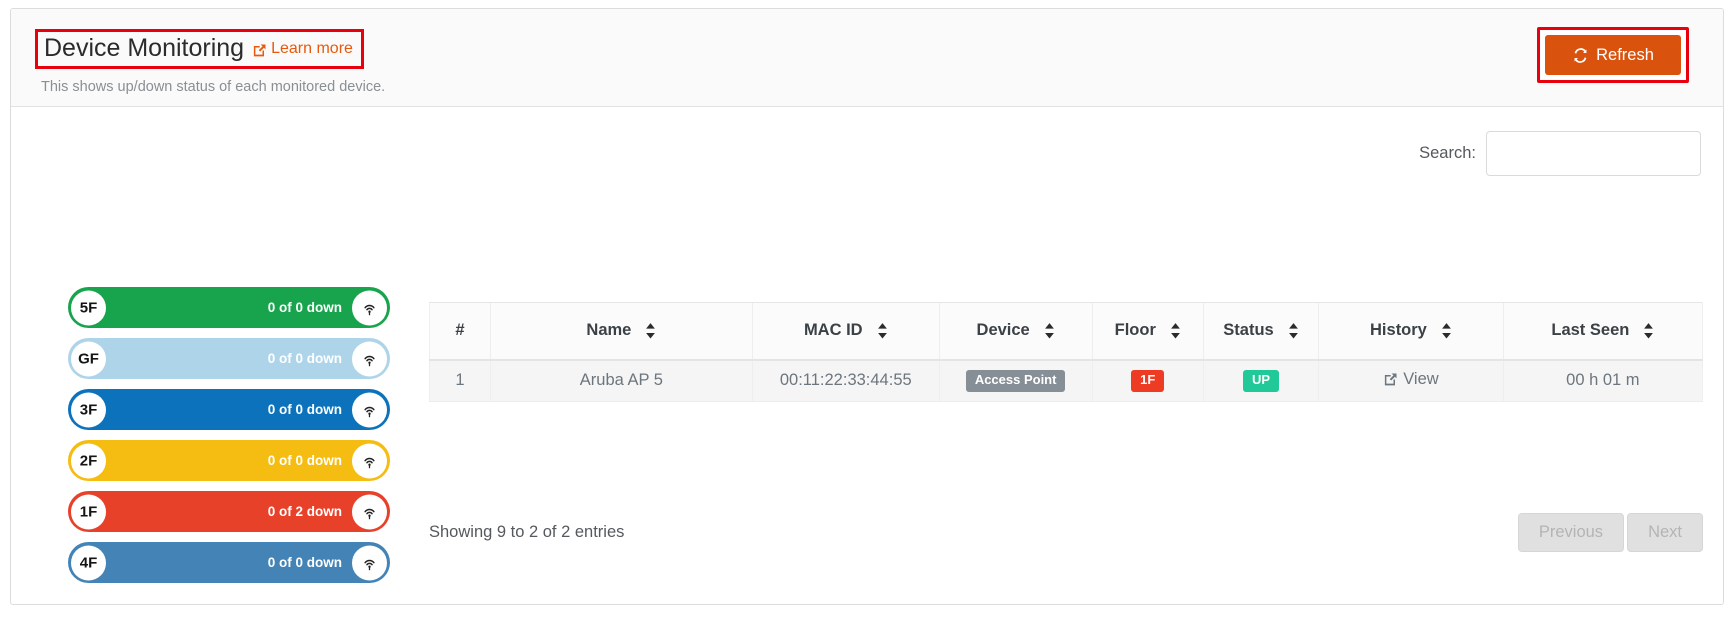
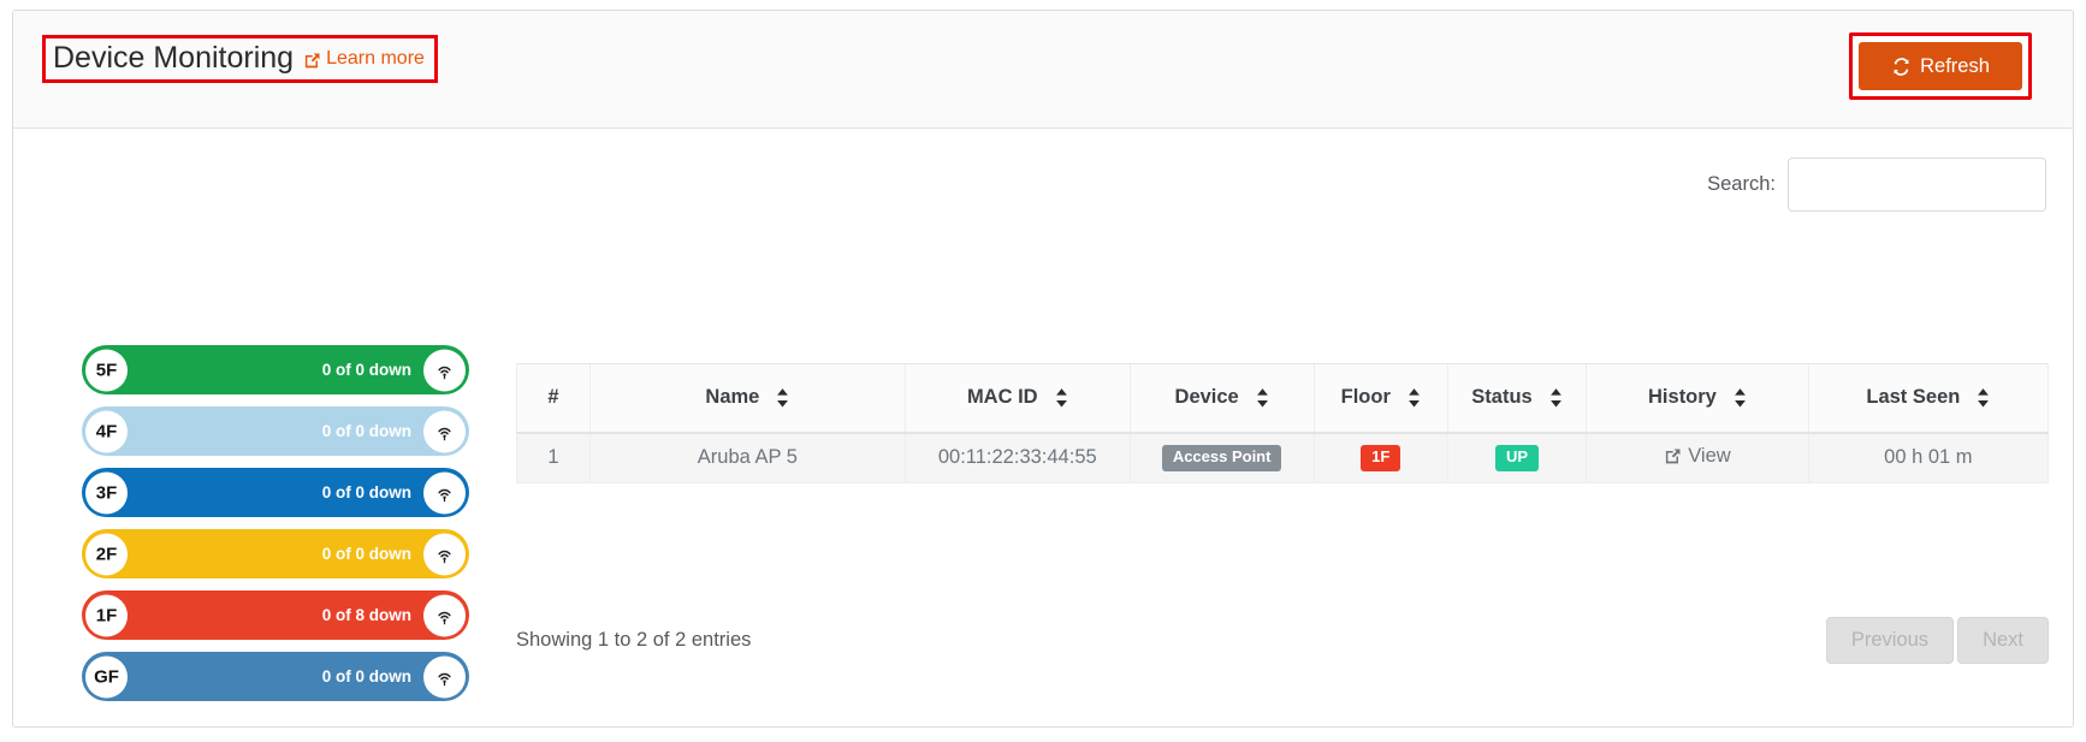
  Device Monitoring
  Learn more
- This shows up/down status of each monitored device.
  Refresh
  Search:
  5F
  0 of 0 down
- GF
+ 4F
  0 of 0 down
  3F
  0 of 0 down
  2F
  0 of 0 down
  1F
- 0 of 2 down
+ 0 of 8 down
- 4F
+ GF
  0 of 0 down
  #	Name	MAC ID	Device	Floor	Status	History	Last Seen
  1	Aruba AP 5	00:11:22:33:44:55	Access Point	1F	UP	View	00 h 01 m
- Showing 9 to 2 of 2 entries
+ Showing 1 to 2 of 2 entries
  Previous
  Next
